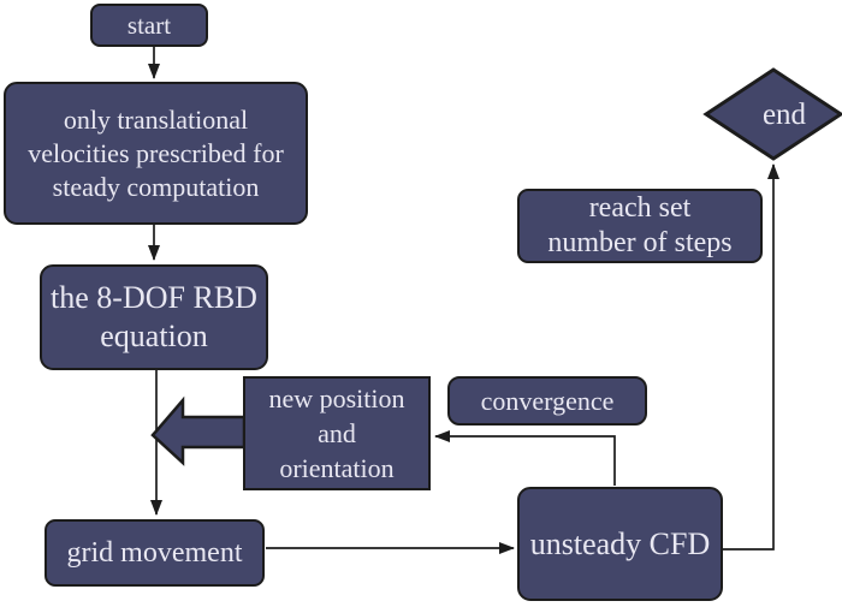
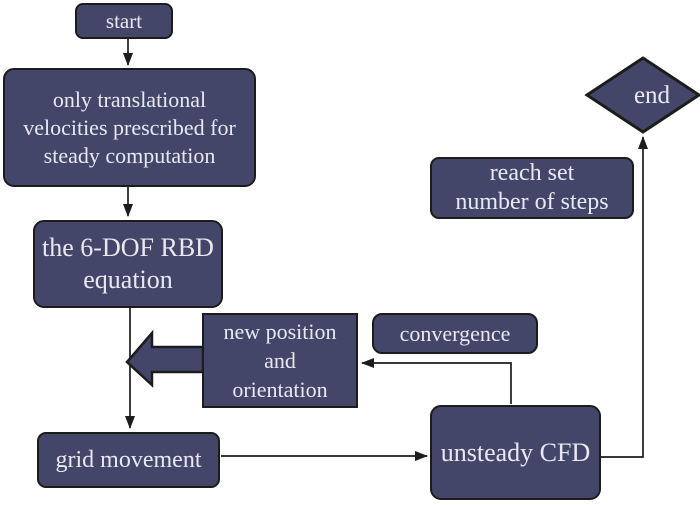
  start
  only translational
  velocities prescribed for
  steady computation
- the 8-DOF RBD
+ the 6-DOF RBD
  equation
  grid movement
  new position
  and
  orientation
  convergence
  unsteady CFD
  reach set
  number of steps
  end
